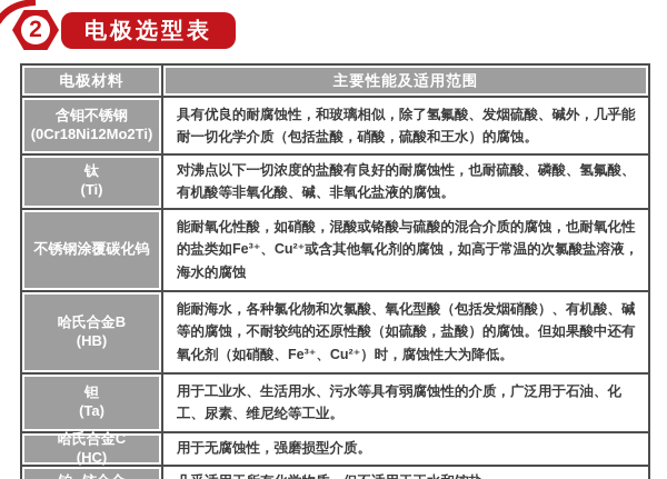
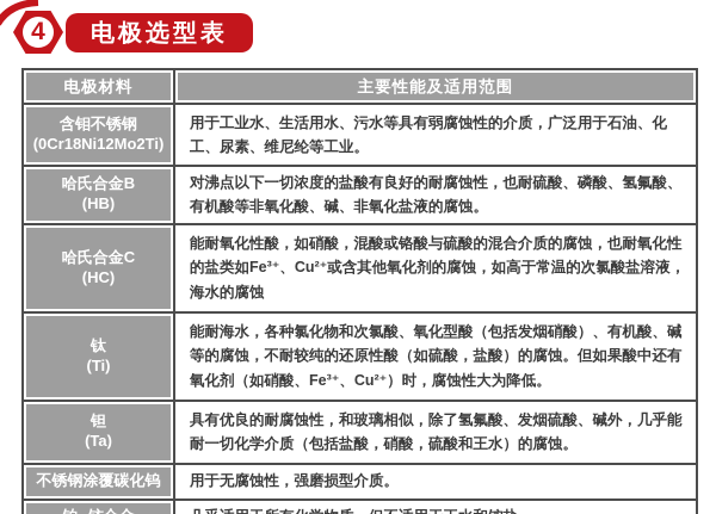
- 2
+ 4
  电极选型表
  电极材料	主要性能及适用范围
- 含钼不锈钢 (0Cr18Ni12Mo2Ti)	具有优良的耐腐蚀性，和玻璃相似，除了氢氟酸、发烟硫酸、碱外，几乎能耐一切化学介质（包括盐酸，硝酸，硫酸和王水）的腐蚀。
+ 含钼不锈钢 (0Cr18Ni12Mo2Ti)	用于工业水、生活用水、污水等具有弱腐蚀性的介质，广泛用于石油、化工、尿素、维尼纶等工业。
- 钛 (Ti)	对沸点以下一切浓度的盐酸有良好的耐腐蚀性，也耐硫酸、磷酸、氢氟酸、有机酸等非氧化酸、碱、非氧化盐液的腐蚀。
+ 哈氏合金B (HB)	对沸点以下一切浓度的盐酸有良好的耐腐蚀性，也耐硫酸、磷酸、氢氟酸、有机酸等非氧化酸、碱、非氧化盐液的腐蚀。
- 不锈钢涂覆碳化钨	能耐氧化性酸，如硝酸，混酸或铬酸与硫酸的混合介质的腐蚀，也耐氧化性的盐类如Fe³⁺、Cu²⁺或含其他氧化剂的腐蚀，如高于常温的次氯酸盐溶液，海水的腐蚀
+ 哈氏合金C (HC)	能耐氧化性酸，如硝酸，混酸或铬酸与硫酸的混合介质的腐蚀，也耐氧化性的盐类如Fe³⁺、Cu²⁺或含其他氧化剂的腐蚀，如高于常温的次氯酸盐溶液，海水的腐蚀
- 哈氏合金B (HB)	能耐海水，各种氯化物和次氯酸、氧化型酸（包括发烟硝酸）、有机酸、碱等的腐蚀，不耐较纯的还原性酸（如硫酸，盐酸）的腐蚀。但如果酸中还有氧化剂（如硝酸、Fe³⁺、Cu²⁺）时，腐蚀性大为降低。
+ 钛 (Ti)	能耐海水，各种氯化物和次氯酸、氧化型酸（包括发烟硝酸）、有机酸、碱等的腐蚀，不耐较纯的还原性酸（如硫酸，盐酸）的腐蚀。但如果酸中还有氧化剂（如硝酸、Fe³⁺、Cu²⁺）时，腐蚀性大为降低。
- 钽 (Ta)	用于工业水、生活用水、污水等具有弱腐蚀性的介质，广泛用于石油、化工、尿素、维尼纶等工业。
+ 钽 (Ta)	具有优良的耐腐蚀性，和玻璃相似，除了氢氟酸、发烟硫酸、碱外，几乎能耐一切化学介质（包括盐酸，硝酸，硫酸和王水）的腐蚀。
- 哈氏合金C (HC)	用于无腐蚀性，强磨损型介质。
+ 不锈钢涂覆碳化钨	用于无腐蚀性，强磨损型介质。
